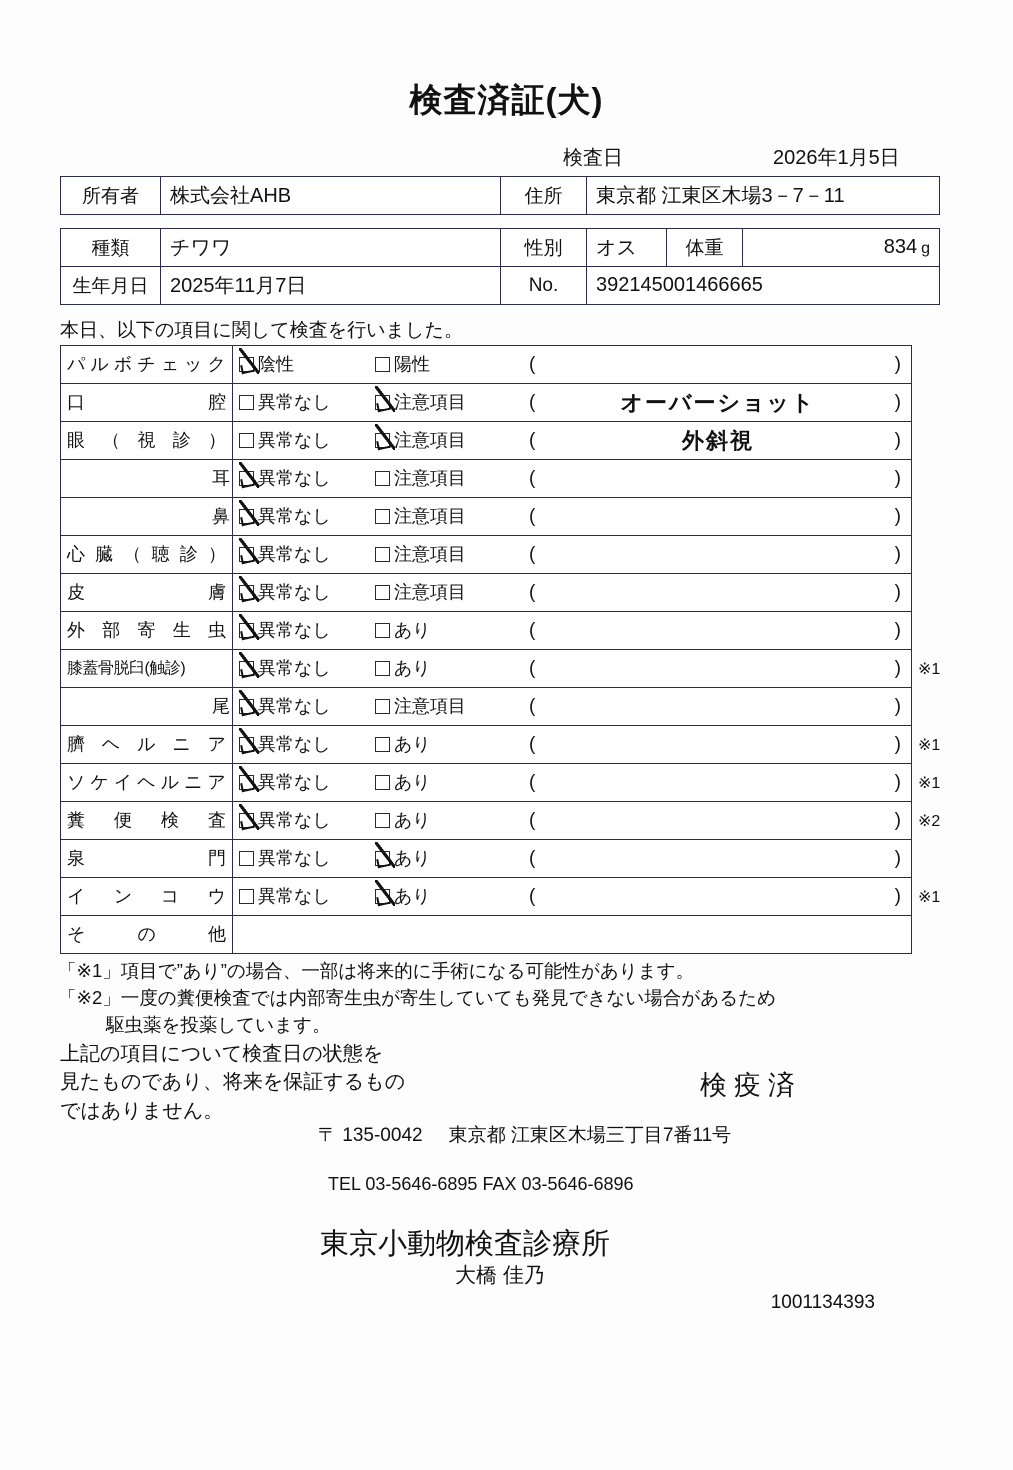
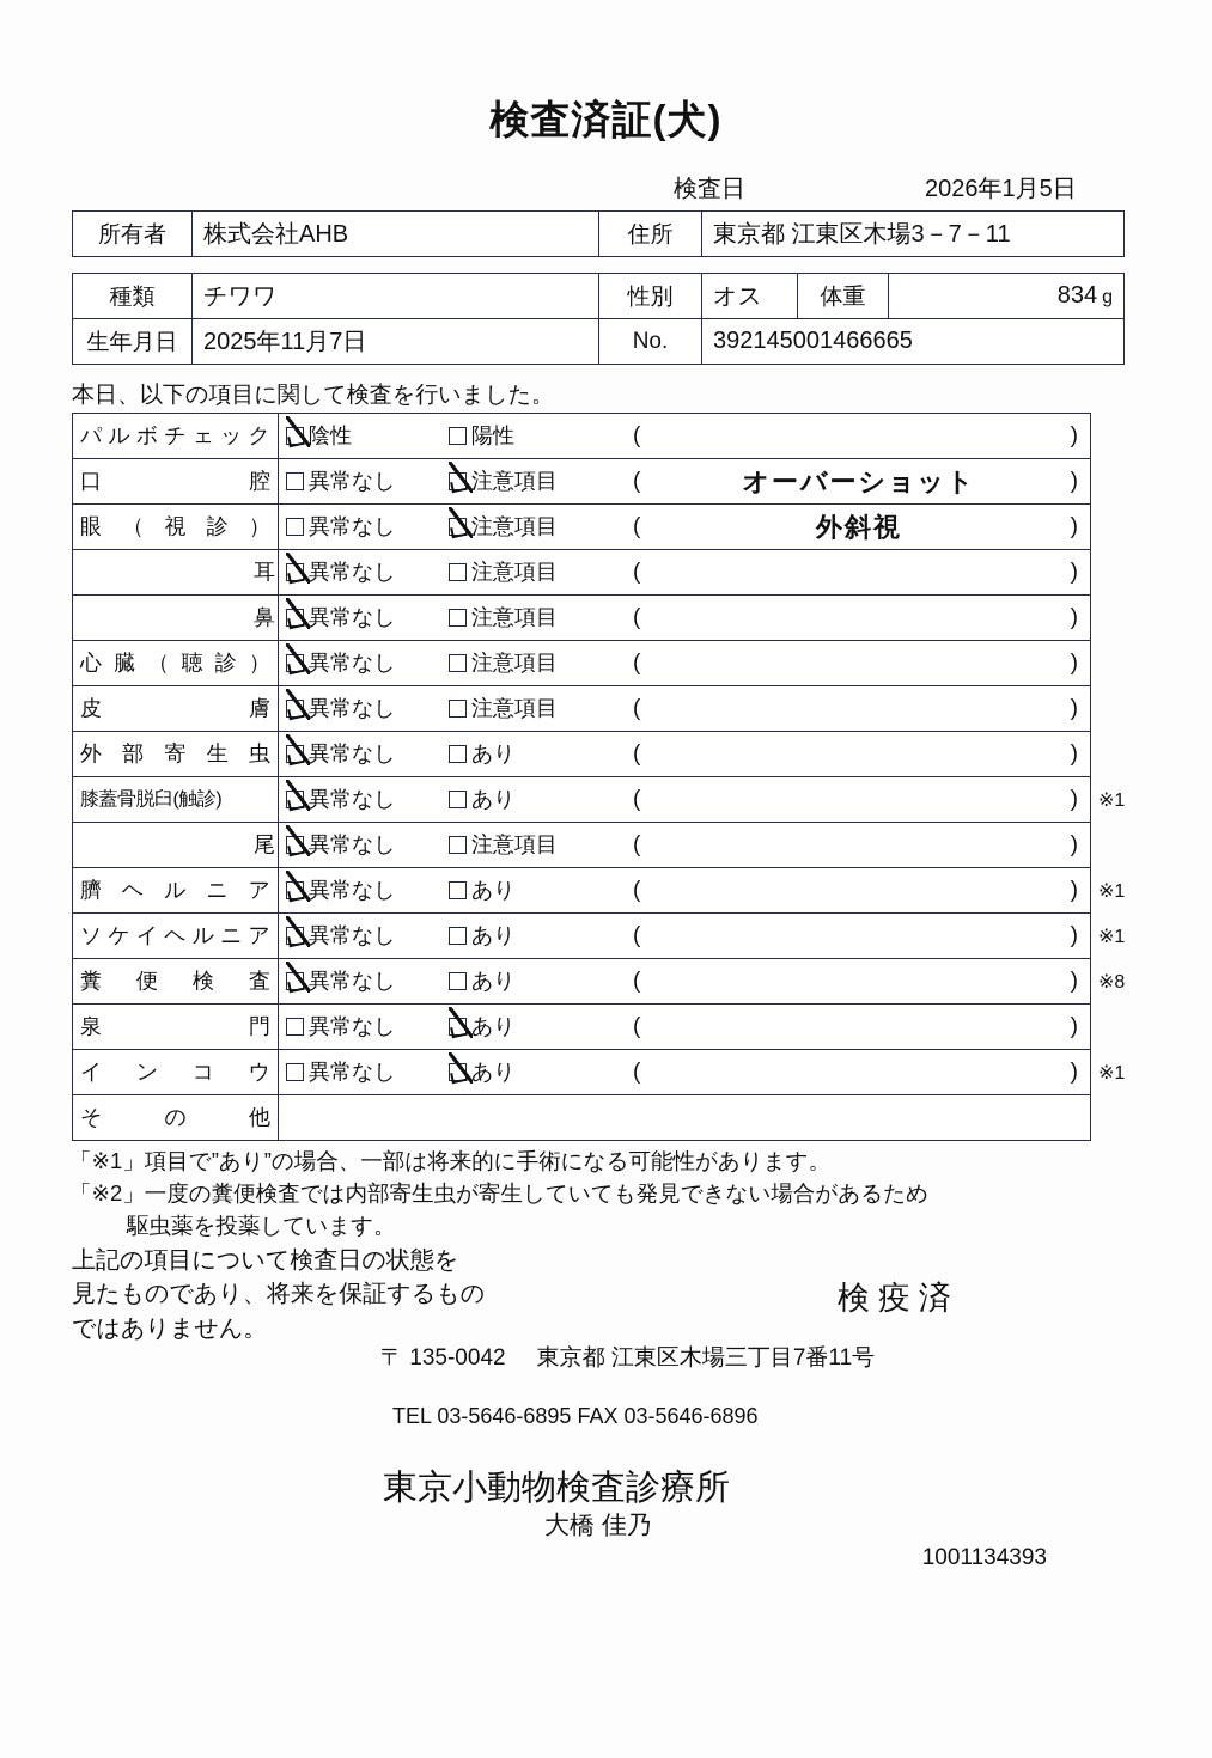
  検査済証(犬)
  検査日
  2026年1月5日
  所有者	株式会社AHB	住所	東京都 江東区木場3－7－11
  種類	チワワ	性別	オス	体重	834 g
  生年月日	2025年11月7日	No.	392145001466665
  本日、以下の項目に関して検査を行いました。
  パ ル ボ チ ェ ッ ク	陰性 陽性 ( )
  口 腔	異常なし 注意項目 ( オーバーショット )
  眼 （ 視 診 ）	異常なし 注意項目 ( 外斜視 )
  耳	異常なし 注意項目 ( )
  鼻	異常なし 注意項目 ( )
  心 臓 （ 聴 診 ）	異常なし 注意項目 ( )
  皮 膚	異常なし 注意項目 ( )
  外 部 寄 生 虫	異常なし あり ( )
  膝蓋骨脱臼(触診)	異常なし あり ( )	※1
  尾	異常なし 注意項目 ( )
  臍 ヘ ル ニ ア	異常なし あり ( )	※1
  ソ ケ イ ヘ ル ニ ア	異常なし あり ( )	※1
- 糞 便 検 査	異常なし あり ( )	※2
+ 糞 便 検 査	異常なし あり ( )	※8
  泉 門	異常なし あり ( )
  イ ン コ ウ	異常なし あり ( )	※1
  そ の 他
  「※1」項目で”あり”の場合、一部は将来的に手術になる可能性があります。
  「※2」一度の糞便検査では内部寄生虫が寄生していても発見できない場合があるため
  駆虫薬を投薬しています。
  上記の項目について検査日の状態を
  見たものであり、将来を保証するもの
  ではありません。
  検疫済
  〒 135-0042 東京都 江東区木場三丁目7番11号
  TEL 03-5646-6895 FAX 03-5646-6896
  東京小動物検査診療所
  大橋 佳乃
  1001134393
